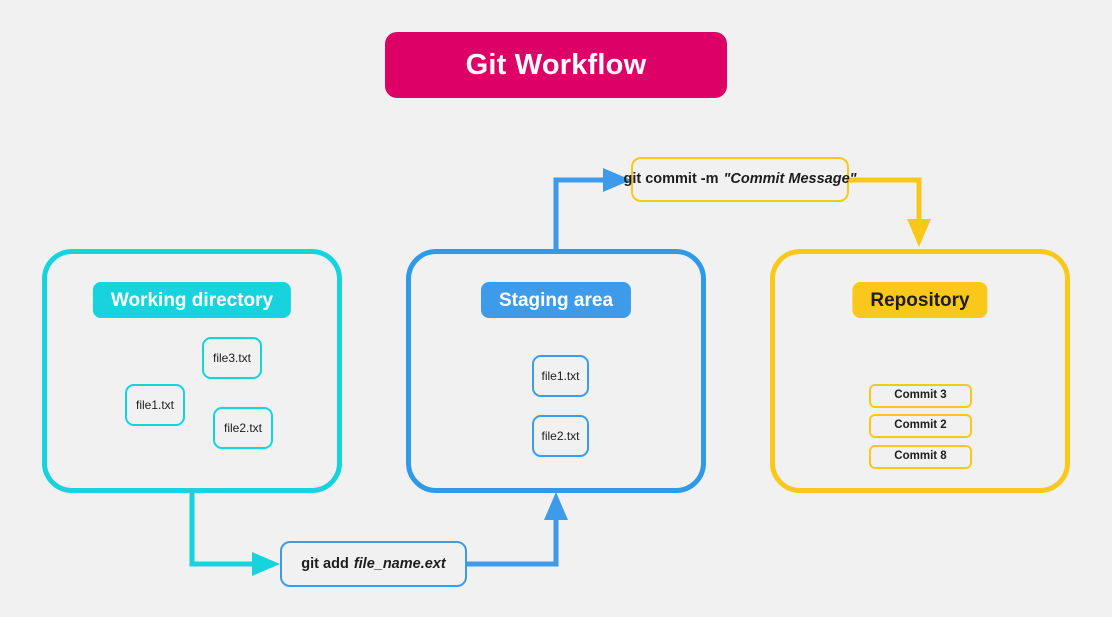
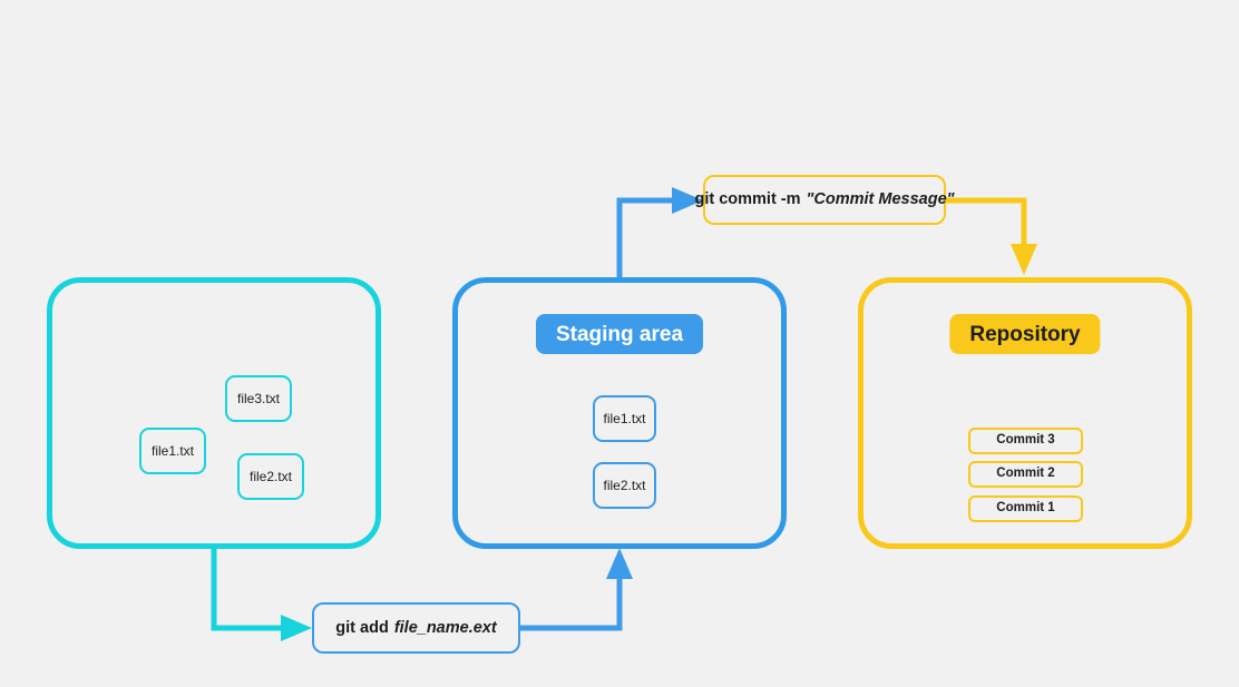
- Git Workflow
- Working directory
  file3.txt
  file1.txt
  file2.txt
  Staging area
  file1.txt
  file2.txt
  Repository
  Commit 3
  Commit 2
- Commit 8
+ Commit 1
  git commit -m
  "Commit Message"
  git add
  file_name.ext
